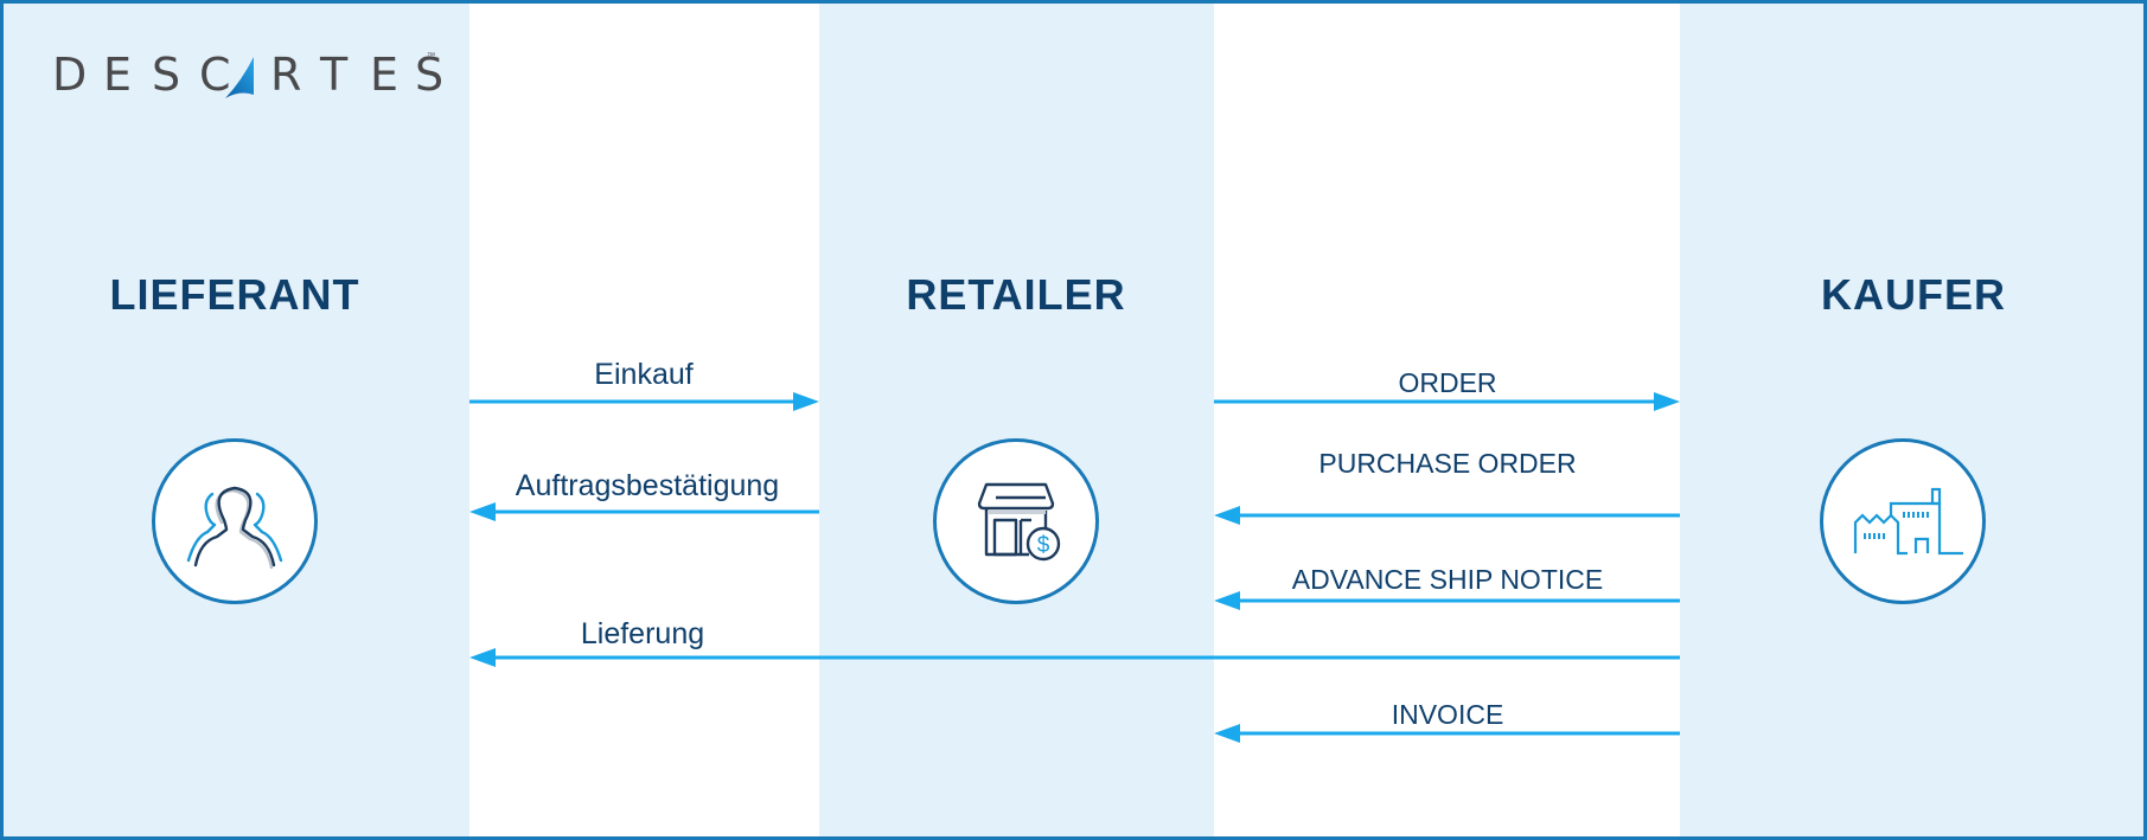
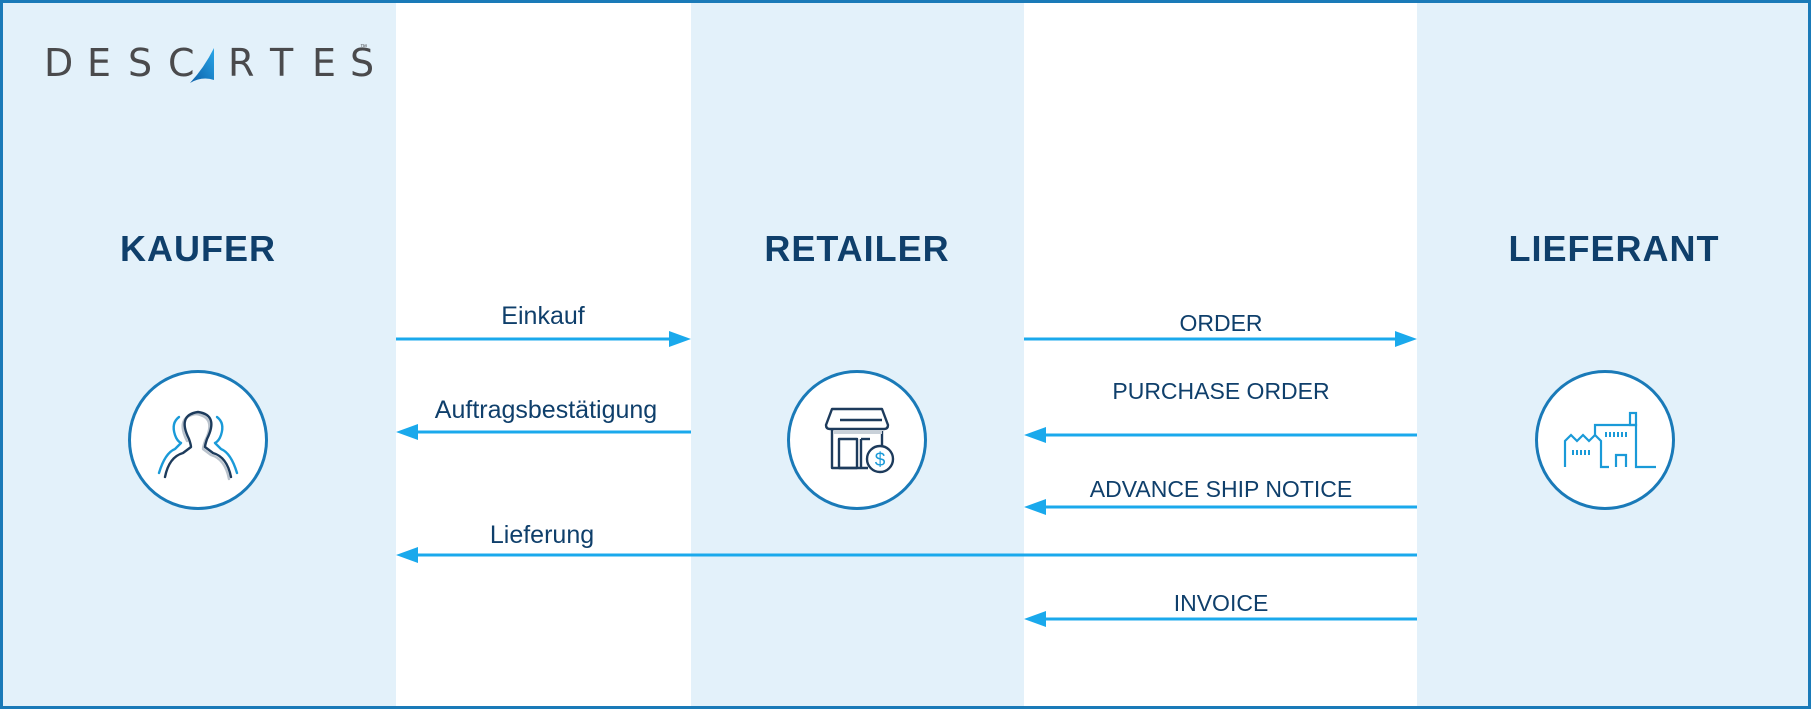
  D
  E
  S
  C
  R
  T
  E
  S
- LIEFERANT
+ KAUFER
  RETAILER
- KAUFER
+ LIEFERANT
  $
  Einkauf
  Auftragsbestätigung
  Lieferung
  ORDER
  PURCHASE ORDER
  ADVANCE SHIP NOTICE
  INVOICE
